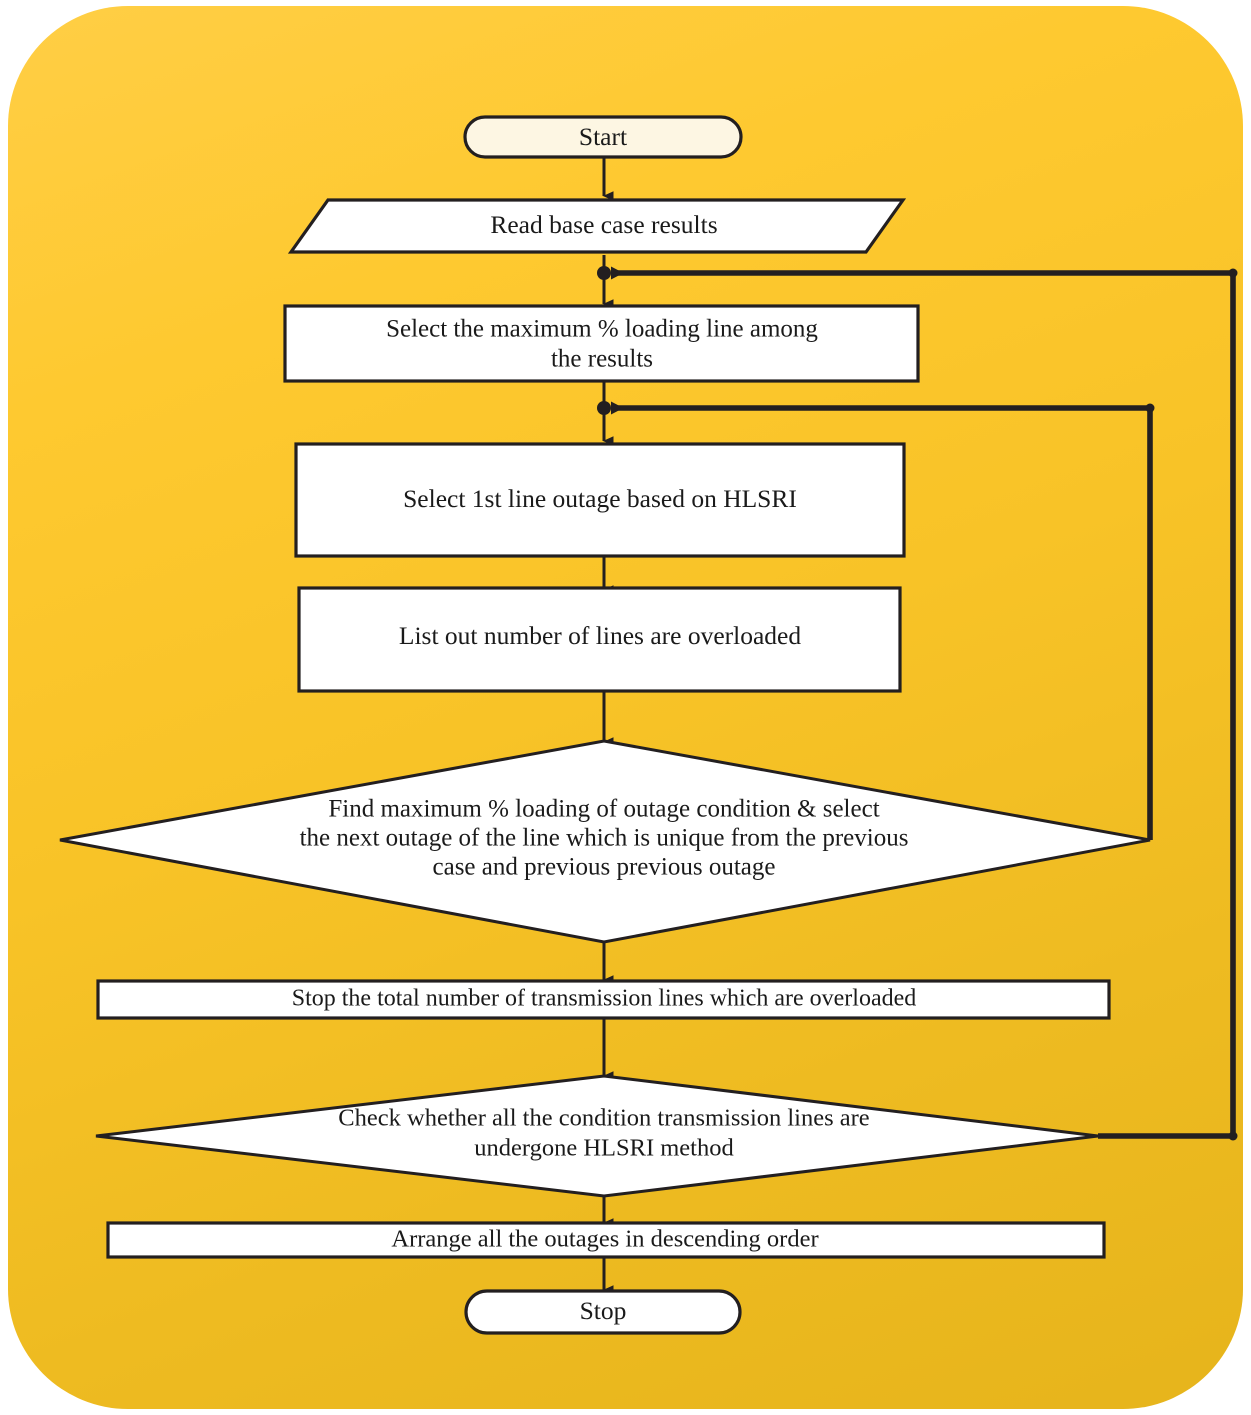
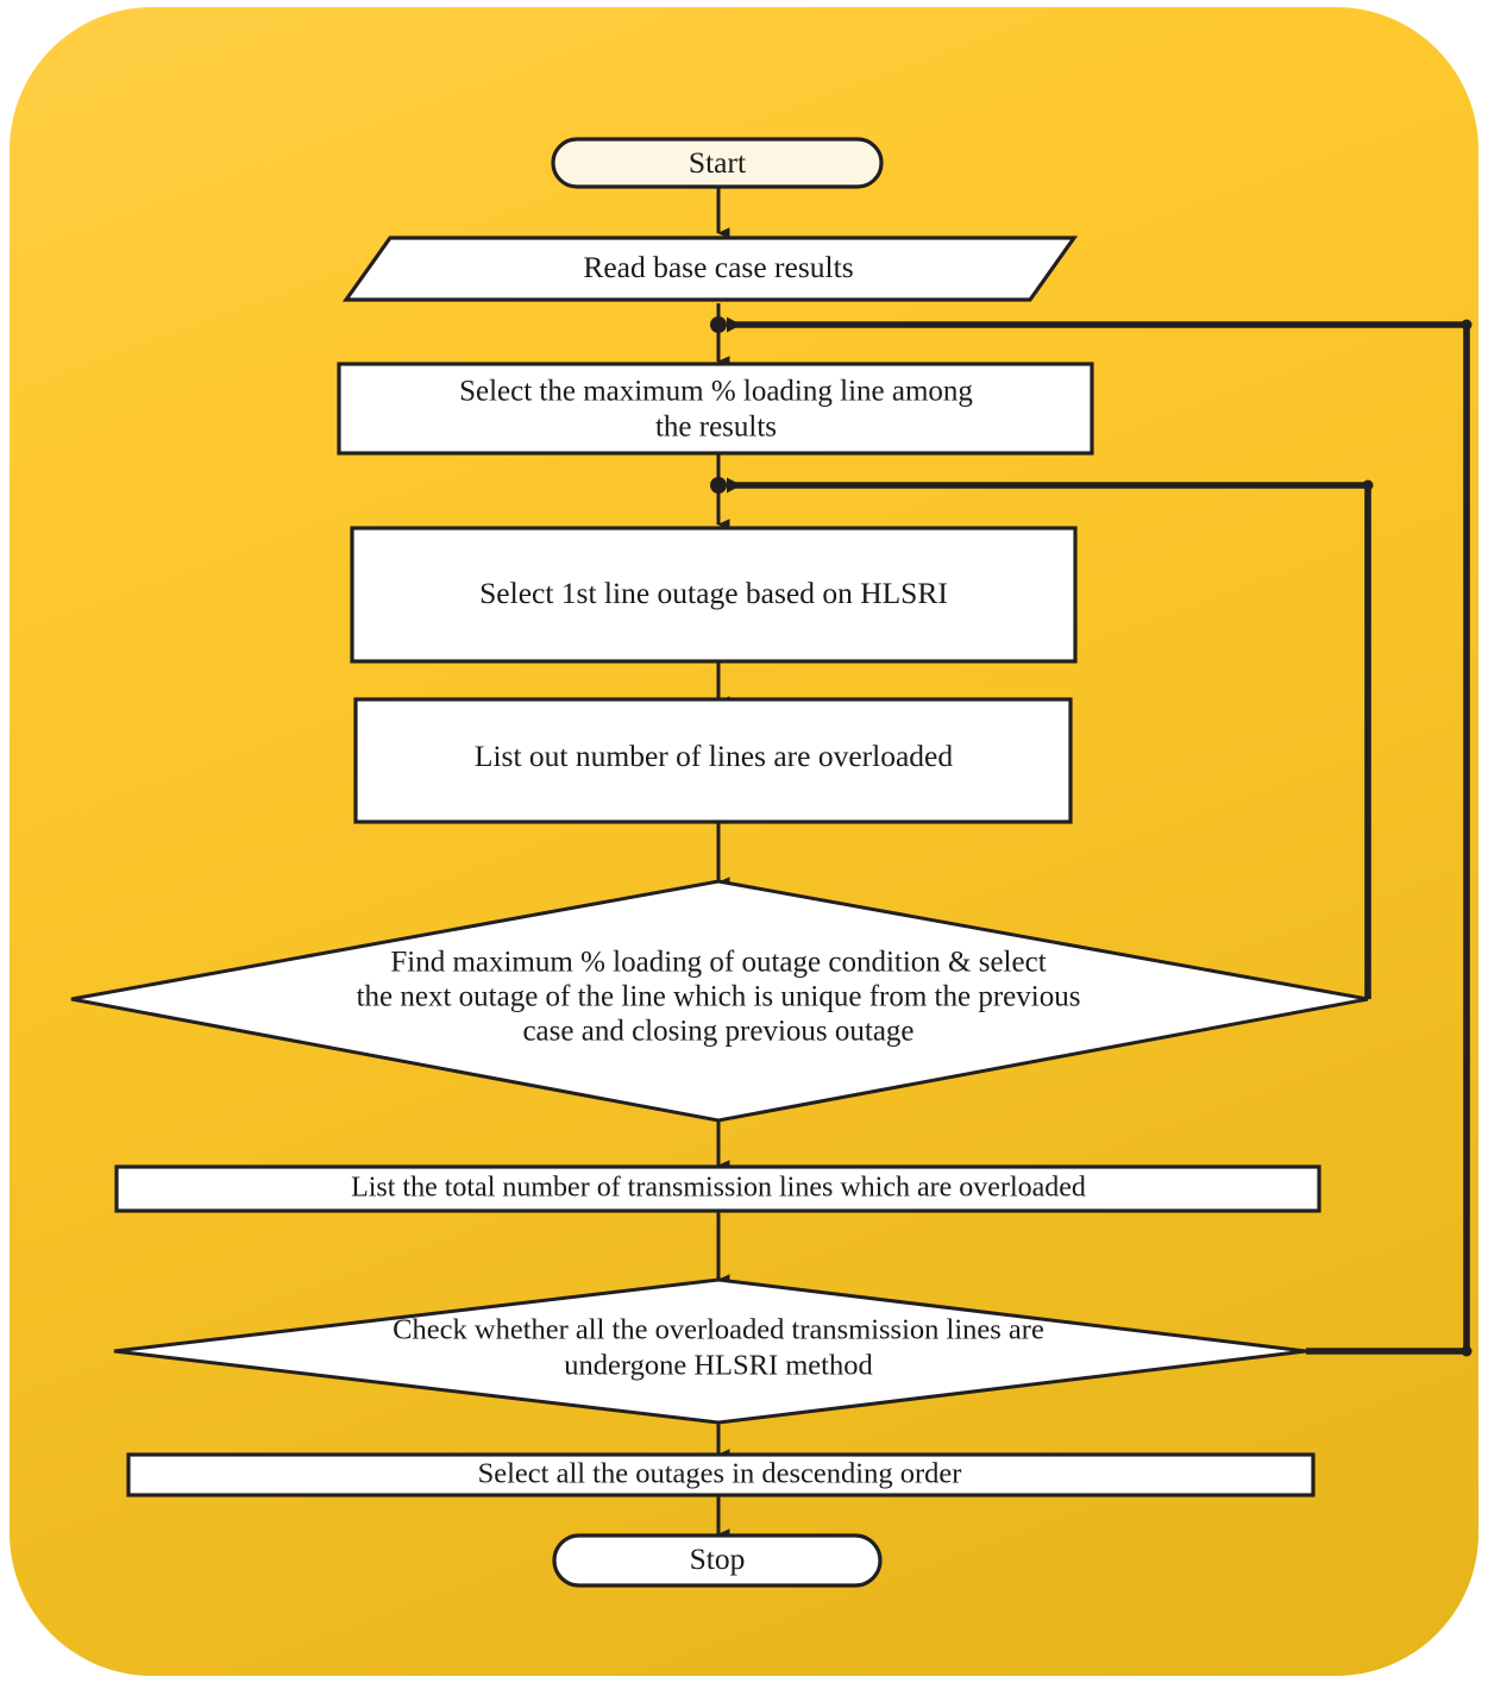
  Start
  Read base case results
  Select the maximum % loading line among
  the results
  Select 1st line outage based on HLSRI
  List out number of lines are overloaded
  Find maximum % loading of outage condition & select
  the next outage of the line which is unique from the previous
- case and previous previous outage
+ case and closing previous outage
- Stop the total number of transmission lines which are overloaded
+ List the total number of transmission lines which are overloaded
- Check whether all the condition transmission lines are
+ Check whether all the overloaded transmission lines are
  undergone HLSRI method
- Arrange all the outages in descending order
+ Select all the outages in descending order
  Stop
